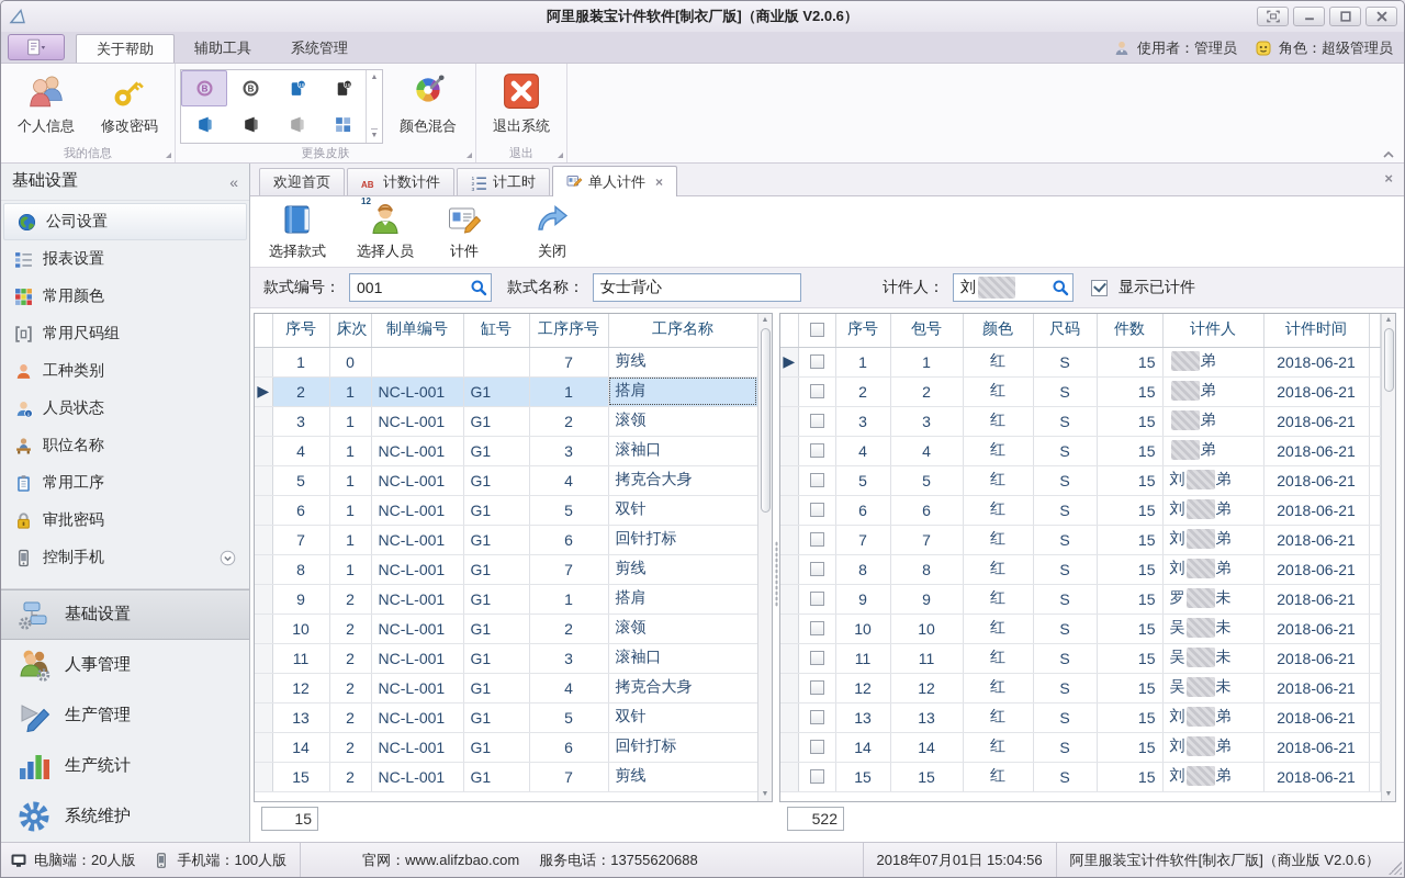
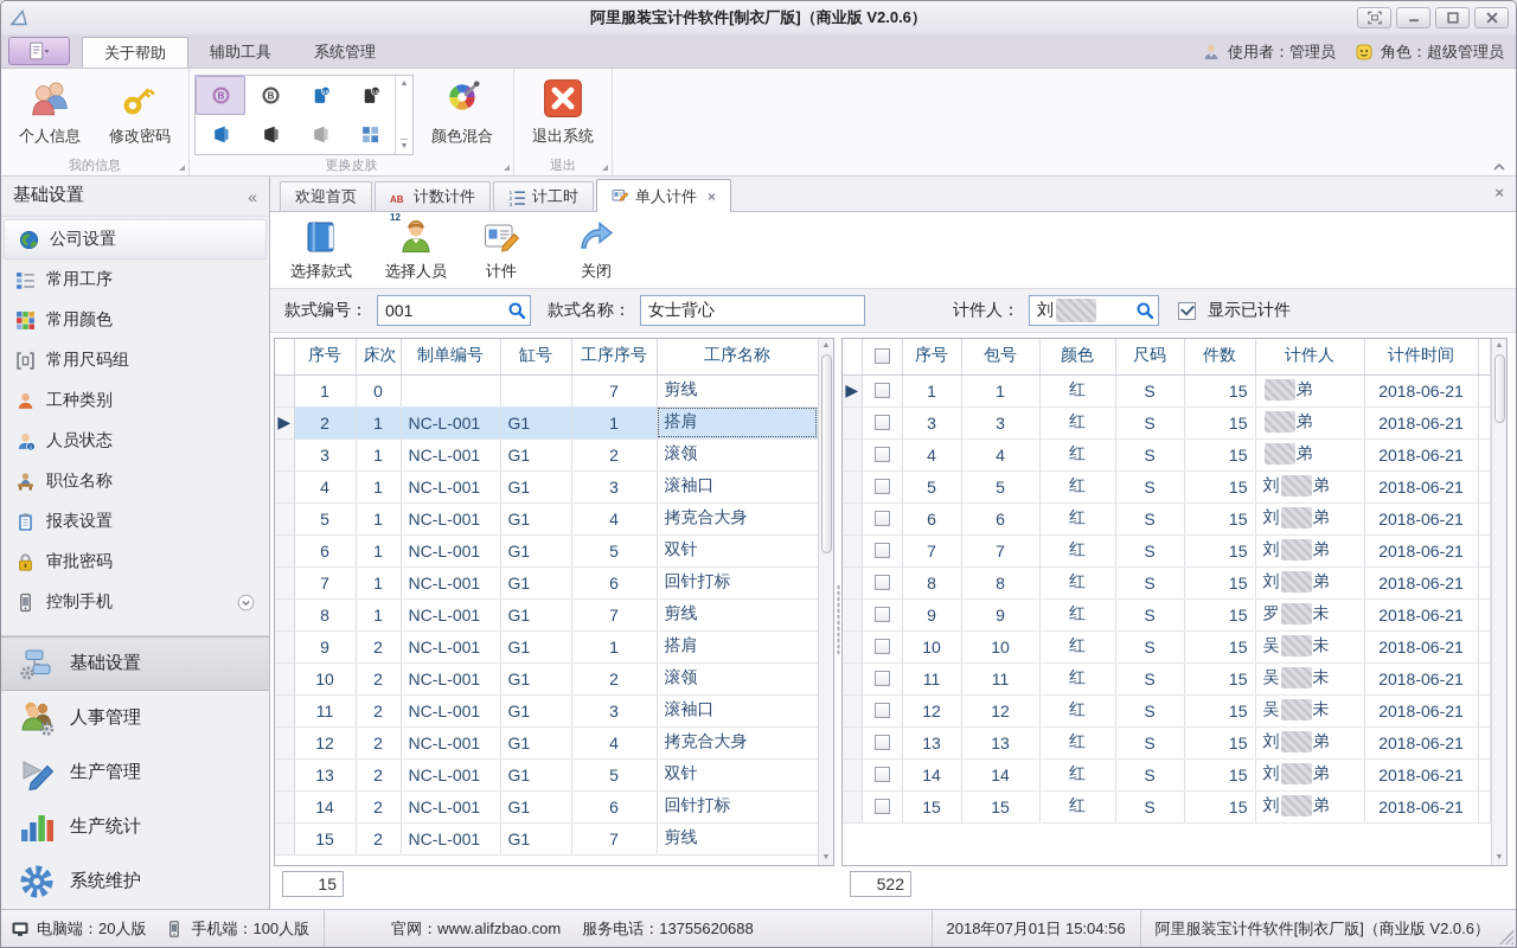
  阿里服装宝计件软件[制衣厂版]（商业版 V2.0.6）
  关于帮助
  辅助工具
  系统管理
  使用者：管理员
  角色：超级管理员
  个人信息
  修改密码
  我的信息
  B
  B
  颜色混合
  更换皮肤
  退出系统
  退出
  基础设置
  «
  公司设置
- 报表设置
+ 常用工序
  常用颜色
  常用尺码组
  工种类别
  人员状态
  职位名称
- 常用工序
+ 报表设置
  审批密码
  控制手机
  基础设置
  人事管理
  生产管理
  生产统计
  系统维护
  欢迎首页
  AB
  12
  计数计件
  计工时
  单人计件
  ×
  ×
  选择款式
  选择人员
  计件
  关闭
  款式编号：
  001
  款式名称：
  女士背心
  计件人：
  刘
  显示已计件
  	序号	床次	制单编号	缸号	工序序号	工序名称
  	1	0			7	剪线
  ▶	2	1	NC-L-001	G1	1	搭肩
  	3	1	NC-L-001	G1	2	滚领
  	4	1	NC-L-001	G1	3	滚袖口
  	5	1	NC-L-001	G1	4	拷克合大身
  	6	1	NC-L-001	G1	5	双针
  	7	1	NC-L-001	G1	6	回针打标
  	8	1	NC-L-001	G1	7	剪线
  	9	2	NC-L-001	G1	1	搭肩
  	10	2	NC-L-001	G1	2	滚领
  	11	2	NC-L-001	G1	3	滚袖口
  	12	2	NC-L-001	G1	4	拷克合大身
  	13	2	NC-L-001	G1	5	双针
  	14	2	NC-L-001	G1	6	回针打标
  	15	2	NC-L-001	G1	7	剪线
  15
  		序号	包号	颜色	尺码	件数	计件人	计件时间
  ▶		1	1	红	S	15	弟	2018-06-21
- 		2	2	红	S	15	弟	2018-06-21
  		3	3	红	S	15	弟	2018-06-21
  		4	4	红	S	15	弟	2018-06-21
  		5	5	红	S	15	刘 弟	2018-06-21
  		6	6	红	S	15	刘 弟	2018-06-21
  		7	7	红	S	15	刘 弟	2018-06-21
  		8	8	红	S	15	刘 弟	2018-06-21
  		9	9	红	S	15	罗 未	2018-06-21
  		10	10	红	S	15	吴 未	2018-06-21
  		11	11	红	S	15	吴 未	2018-06-21
  		12	12	红	S	15	吴 未	2018-06-21
  		13	13	红	S	15	刘 弟	2018-06-21
  		14	14	红	S	15	刘 弟	2018-06-21
  		15	15	红	S	15	刘 弟	2018-06-21
  522
  电脑端：20人版
  手机端：100人版
  官网：www.alifzbao.com
  服务电话：13755620688
  2018年07月01日 15:04:56
  阿里服装宝计件软件[制衣厂版]（商业版 V2.0.6）
